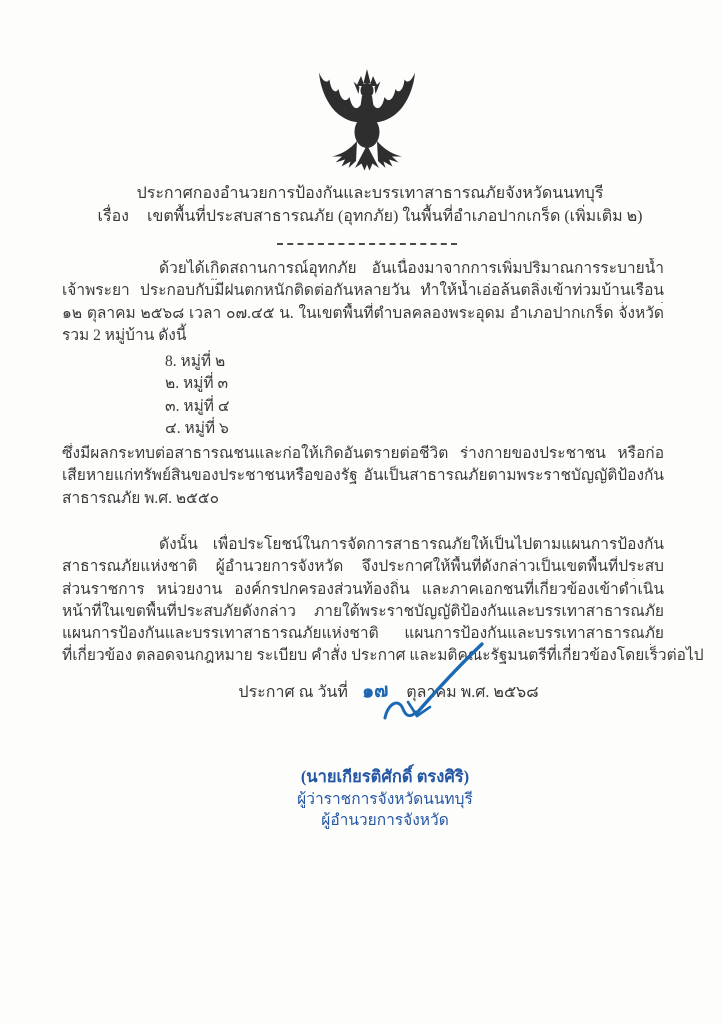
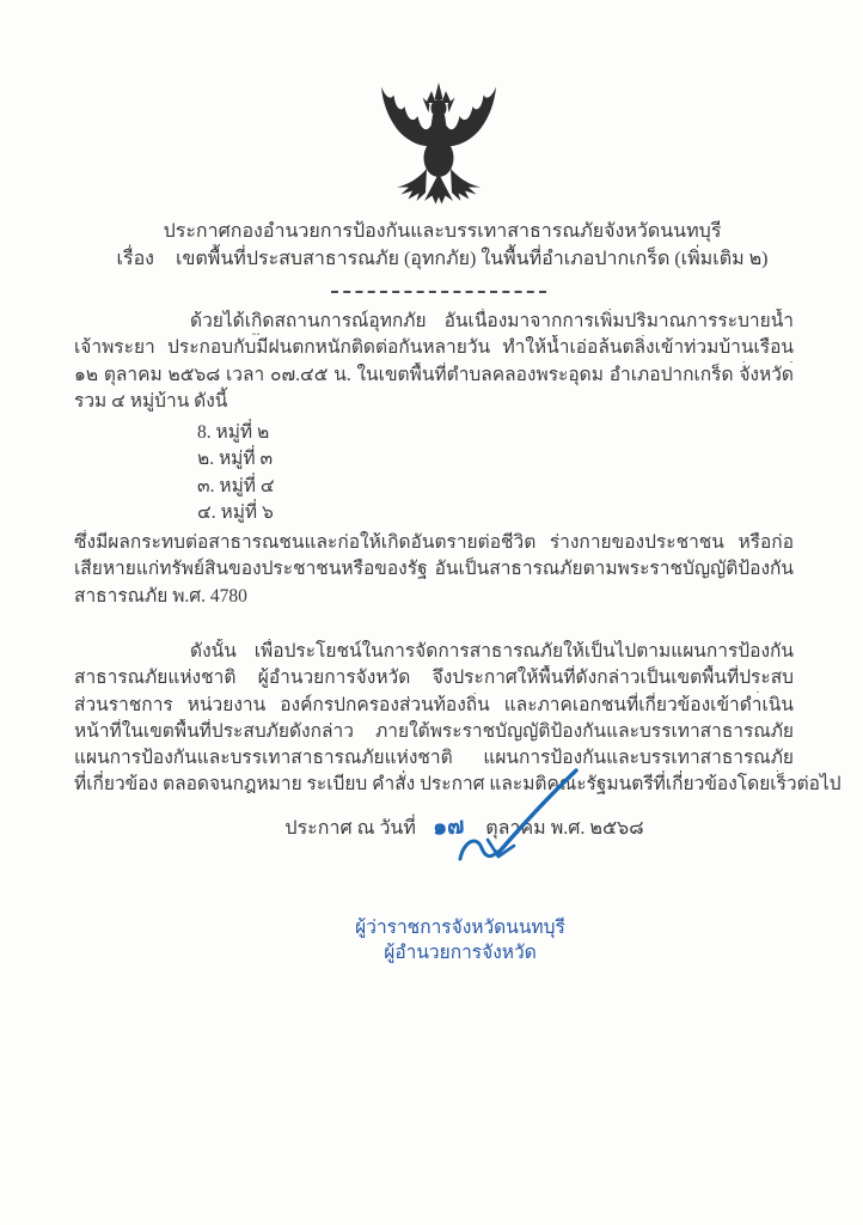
  ประกาศกองอำนวยการป้องกันและบรรเทาสาธารณภัยจังหวัดนนทบุรี
  เรื่อง เขตพื้นที่ประสบสาธารณภัย (อุทกภัย) ในพื้นที่อำเภอปากเกร็ด (เพิ่มเติม ๒)
  ด้วยได้เกิดสถานการณ์อุทกภัย อันเนื่องมาจากการเพิ่มปริมาณการระบายน้ำ
  เจ้าพระยา ประกอบกับมีฝนตกหนักติดต่อกันหลายวัน ทำให้น้ำเอ่อล้นตลิ่งเข้าท่วมบ้านเรือน
  ๑๒ ตุลาคม ๒๕๖๘ เวลา ๐๗.๔๕ น. ในเขตพื้นที่ตำบลคลองพระอุดม อำเภอปากเกร็ด จังหวัด
- รวม 2 หมู่บ้าน ดังนี้
+ รวม ๔ หมู่บ้าน ดังนี้
  8. หมู่ที่ ๒
  ๒. หมู่ที่ ๓
  ๓. หมู่ที่ ๔
  ๔. หมู่ที่ ๖
  ซึ่งมีผลกระทบต่อสาธารณชนและก่อให้เกิดอันตรายต่อชีวิต ร่างกายของประชาชน หรือก่อ
  เสียหายแก่ทรัพย์สินของประชาชนหรือของรัฐ อันเป็นสาธารณภัยตามพระราชบัญญัติป้องกัน
- สาธารณภัย พ.ศ. ๒๕๕๐
+ สาธารณภัย พ.ศ. 4780
  ดังนั้น เพื่อประโยชน์ในการจัดการสาธารณภัยให้เป็นไปตามแผนการป้องกัน
  สาธารณภัยแห่งชาติ ผู้อำนวยการจังหวัด จึงประกาศให้พื้นที่ดังกล่าวเป็นเขตพื้นที่ประสบ
  ส่วนราชการ หน่วยงาน องค์กรปกครองส่วนท้องถิ่น และภาคเอกชนที่เกี่ยวข้องเข้าดำเนิน
  หน้าที่ในเขตพื้นที่ประสบภัยดังกล่าว ภายใต้พระราชบัญญัติป้องกันและบรรเทาสาธารณภัย
  แผนการป้องกันและบรรเทาสาธารณภัยแห่งชาติ แผนการป้องกันและบรรเทาสาธารณภัย
  ที่เกี่ยวข้อง ตลอดจนกฎหมาย ระเบียบ คำสั่ง ประกาศ และมติคณะรัฐมนตรีที่เกี่ยวข้องโดยเร็วต่อไป
  ประกาศ ณ วันที่
  ตุลาคม พ.ศ. ๒๕๖๘
- (นายเกียรติศักดิ์ ตรงศิริ)
  ผู้ว่าราชการจังหวัดนนทบุรี
  ผู้อำนวยการจังหวัด
